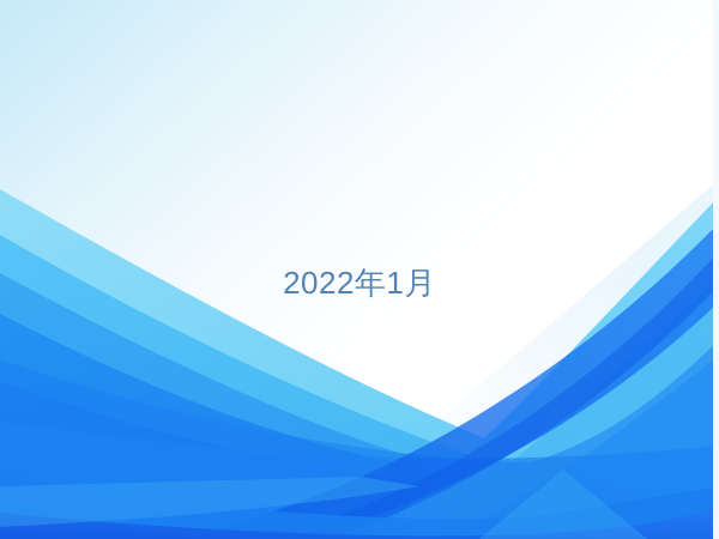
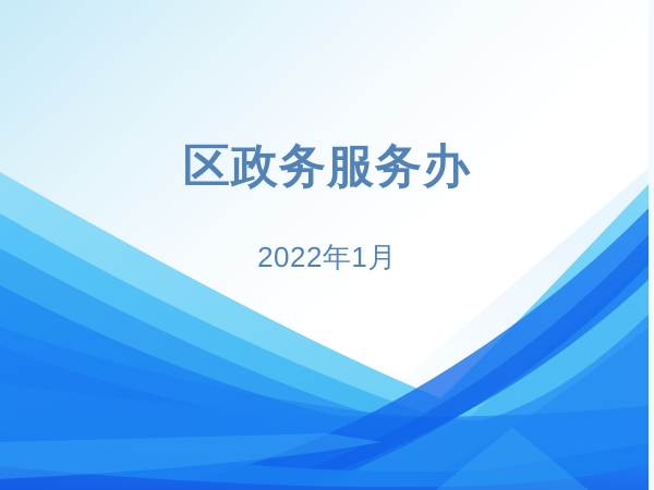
+ 区政务服务办
  2022年1月
